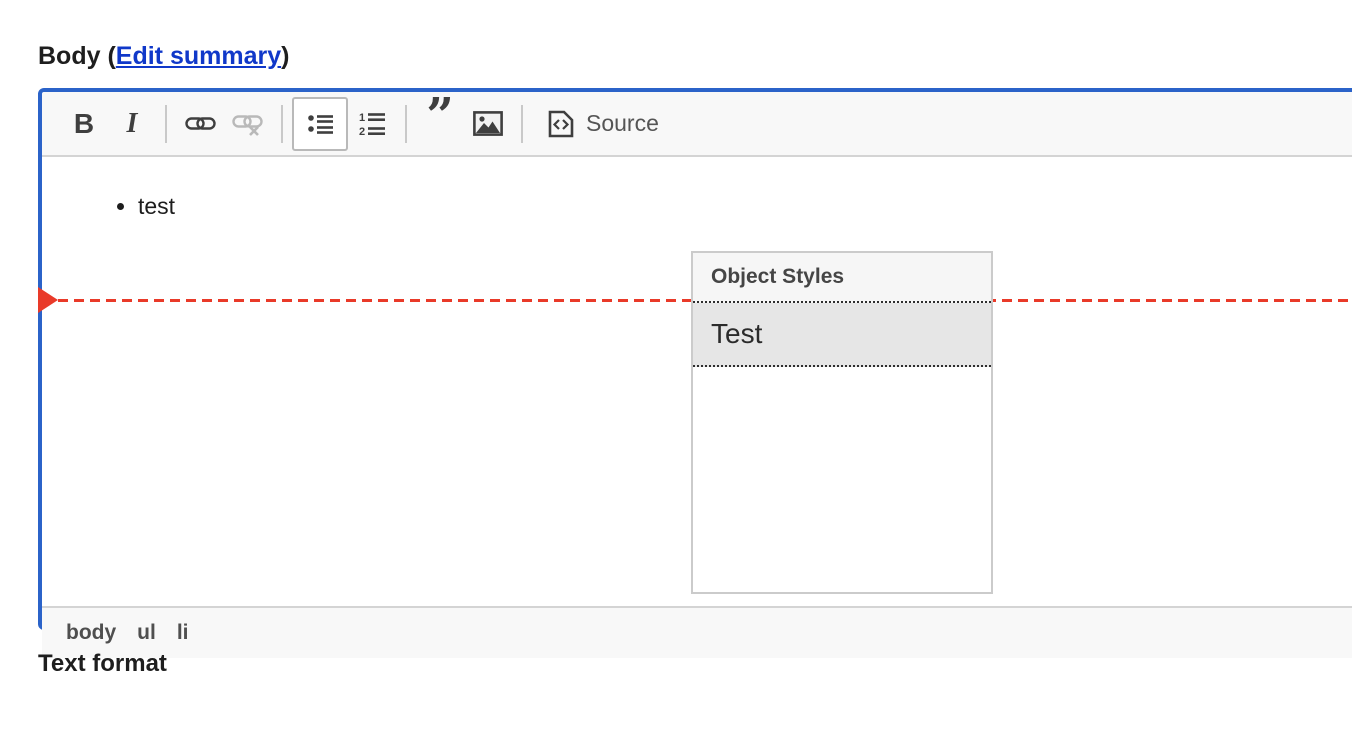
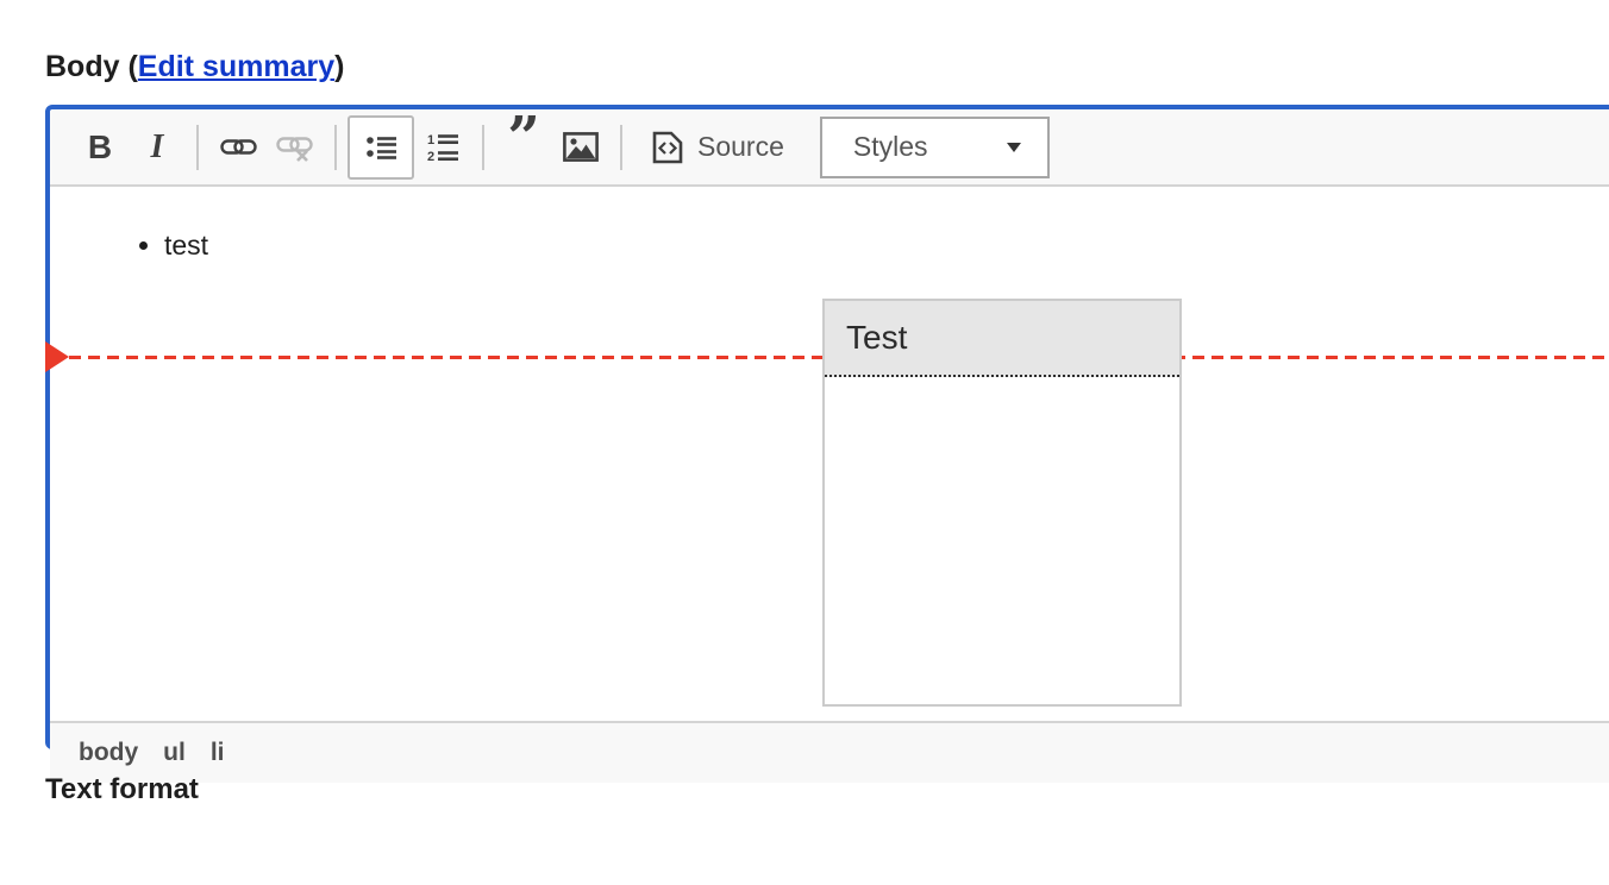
  Body (Edit summary)
  B
  I
  1
  2
  ”
  Source
+ Styles
  test
- Object Styles
  Test
  body
  ul
  li
  Text format
